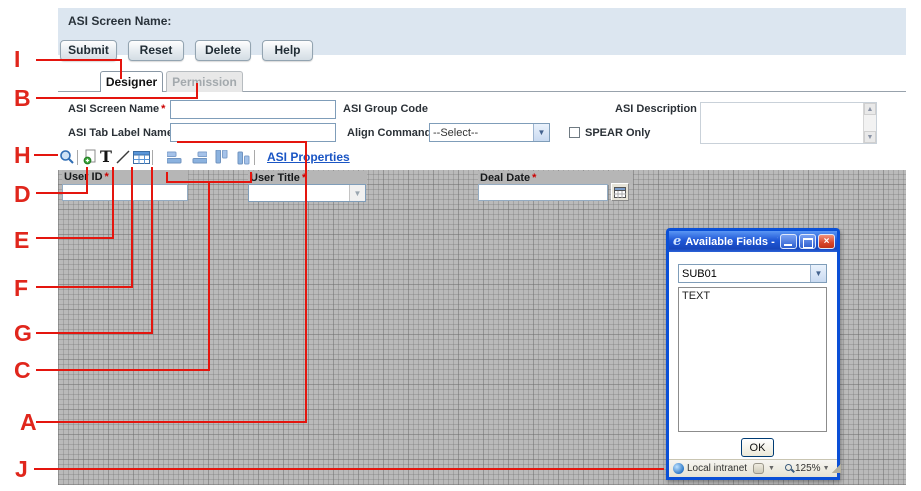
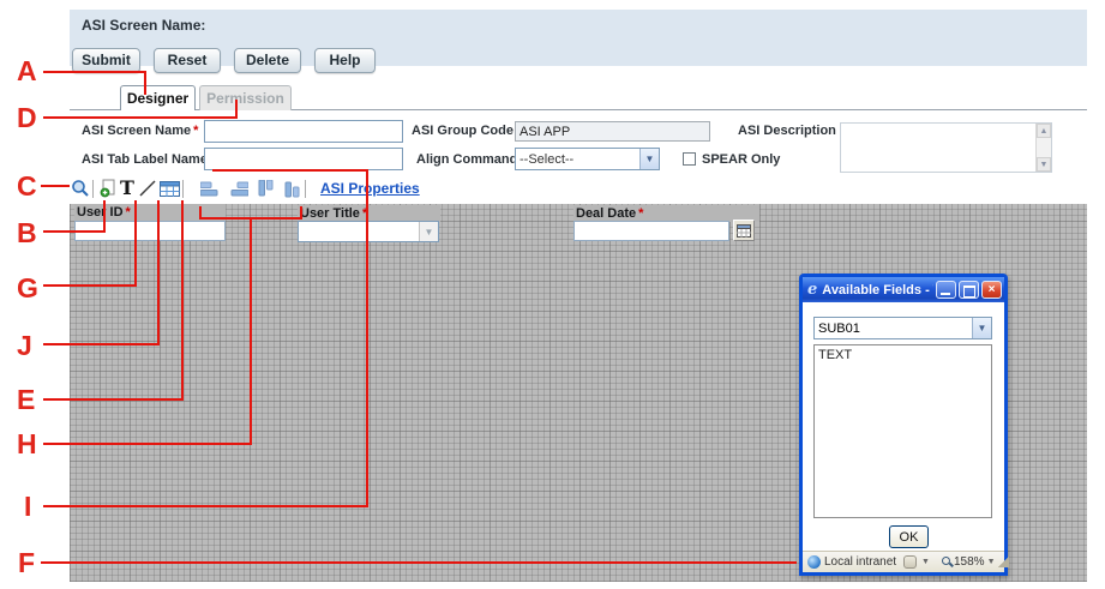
  ASI Screen Name:
  Submit
  Reset
  Delete
  Help
  Designer
  Permission
  ASI Screen Name *
  ASI Group Code
+ ASI APP
  ASI Description
  ASI Tab Label Nam
  Align Command
  --Select--
  ▼
  SPEAR Only
  T
  ASI Prperties
  Use ID *
  User Title
  ▼
  Deal Date *
  e
  ×
  SUB01
  ▼
  TEXT
  OK
  Local intranet
- 125%
+ 158%
- I
+ A
- B
+ D
- H
+ C
- D
+ B
- E
+ G
- F
+ J
- G
+ E
- C
+ H
- A
+ I
- J
+ F
